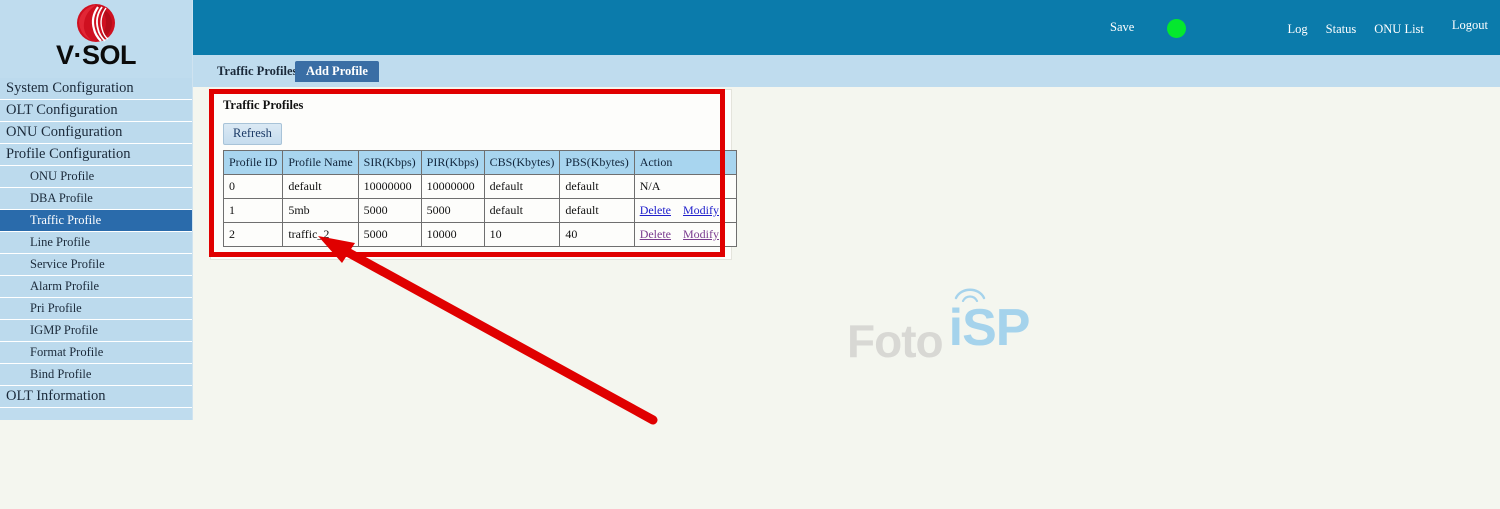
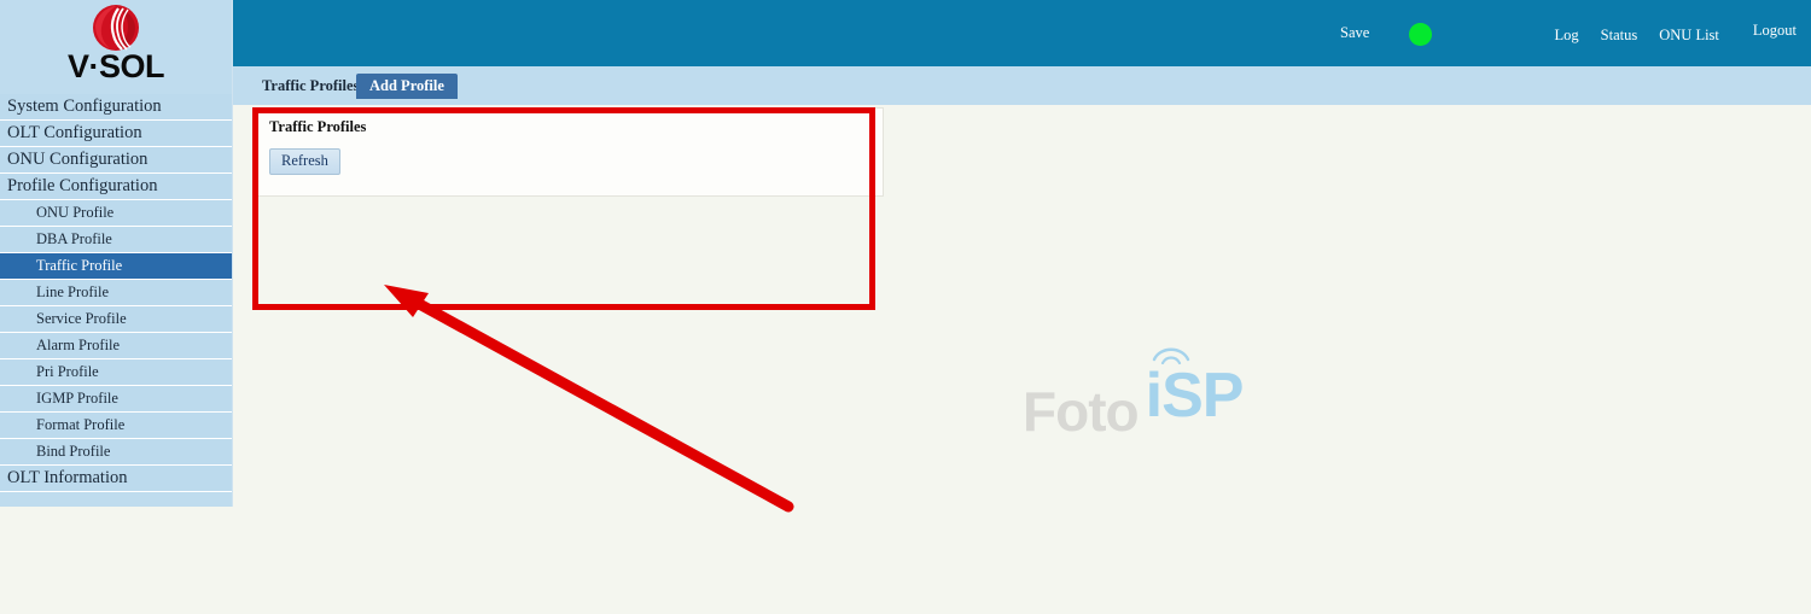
  V·SOL
  System Configuration
  OLT Configuration
  ONU Configuration
  Profile Configuration
  ONU Profile
  DBA Profile
  Traffic Profile
  Line Profile
  Service Profile
  Alarm Profile
  Pri Profile
  IGMP Profile
  Format Profile
  Bind Profile
  OLT Information
  Save
  Log
  Status
  ONU List
  Logout
  Traffic Profile
  Add Profile
  Foto
  iSP
  Traffic Profiles
  Refresh
- Profile ID	Profile Name	SIR(Kbps)	PIR(Kbps)	CBS(Kbytes)	PBS(Kbytes)	Action
- 0	default	10000000	10000000	default	default	N/A
- 1	5mb	5000	5000	default	default	Delete Modify
- 2	traffic_2	5000	10000	10	40	Delete Modify
